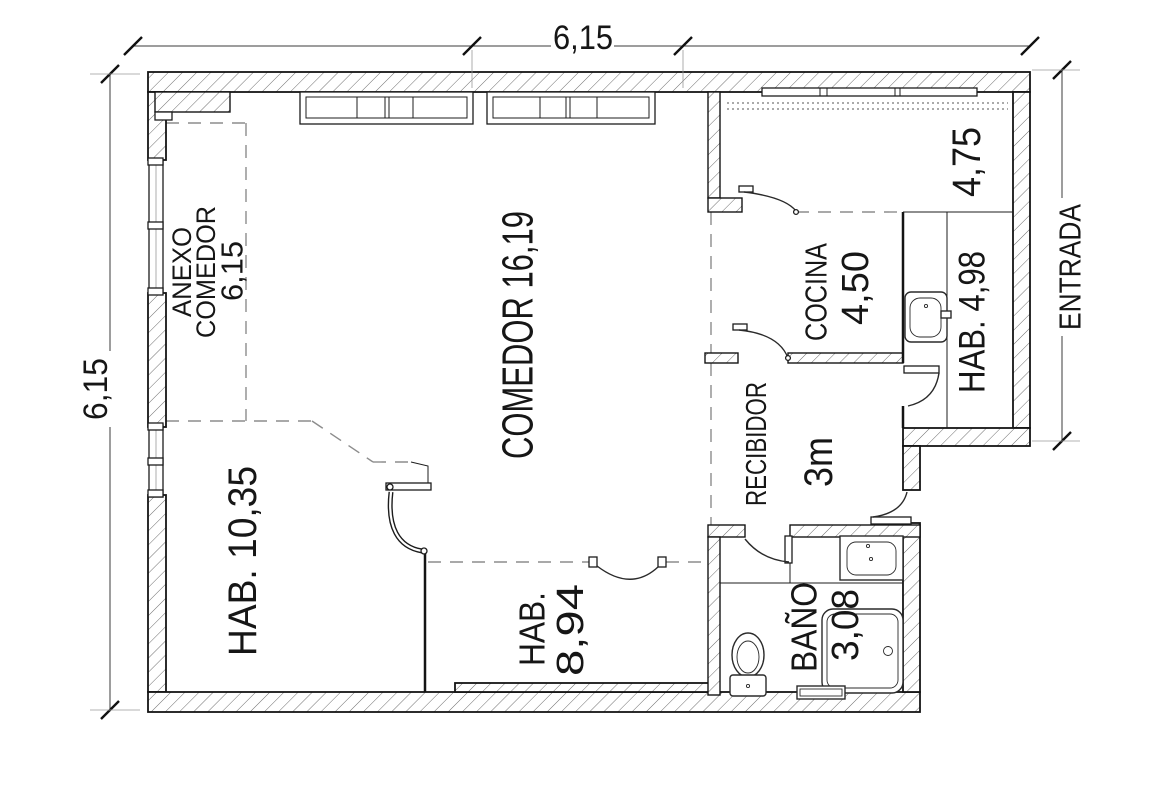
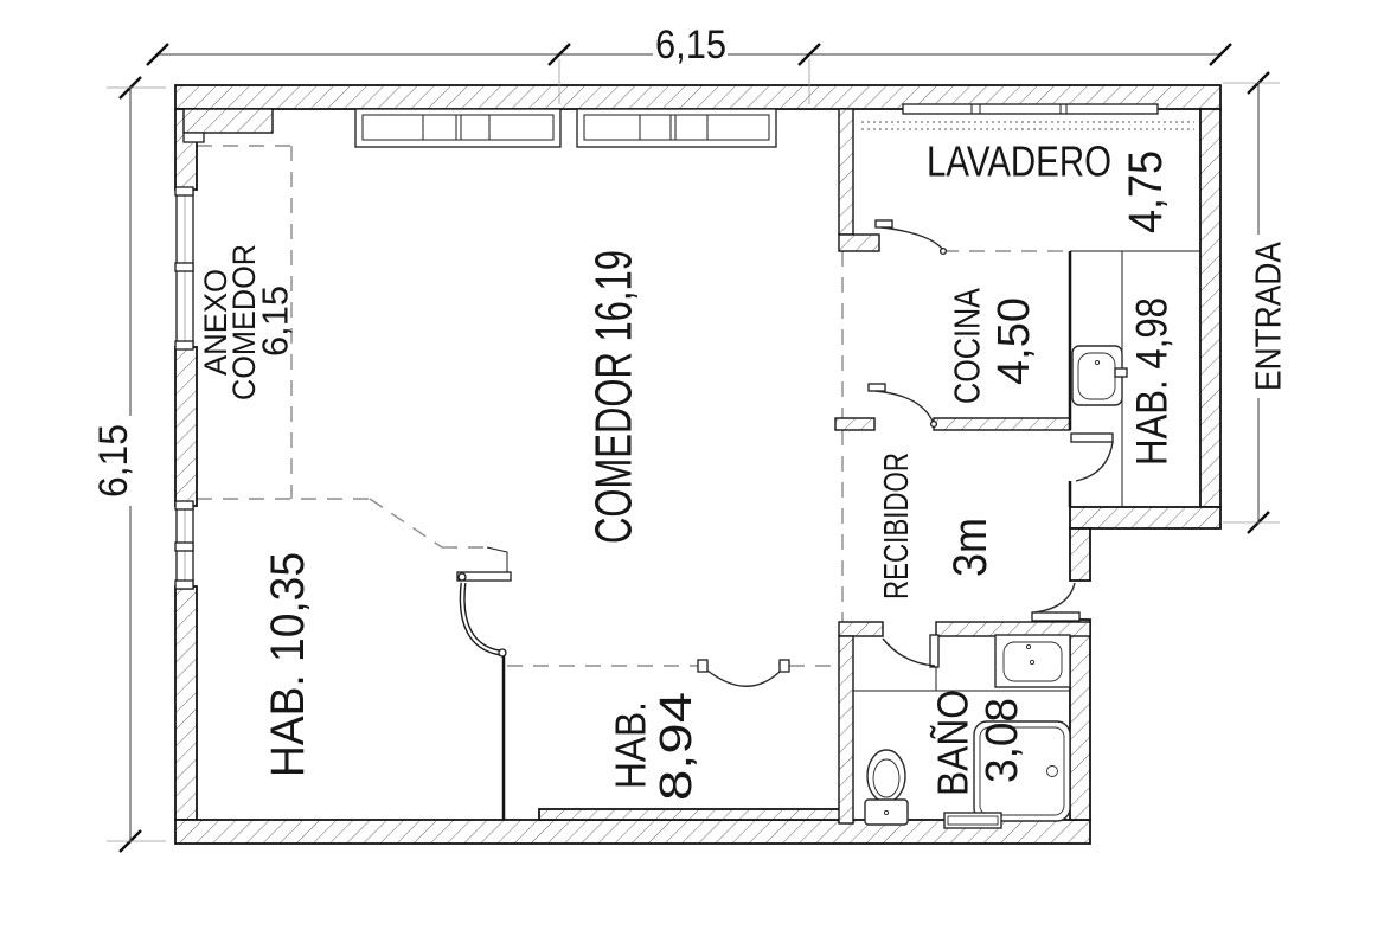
  6,15
+ LAVADERO
